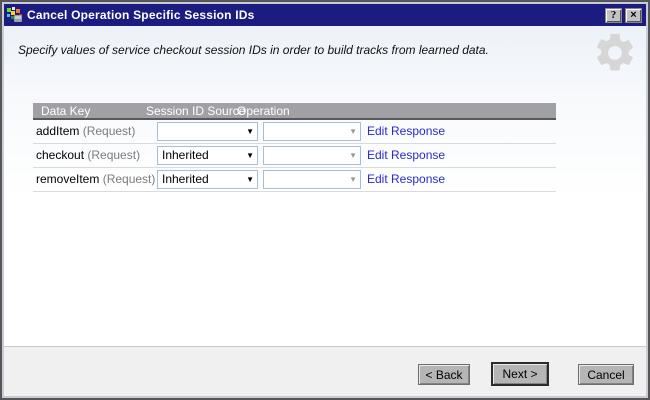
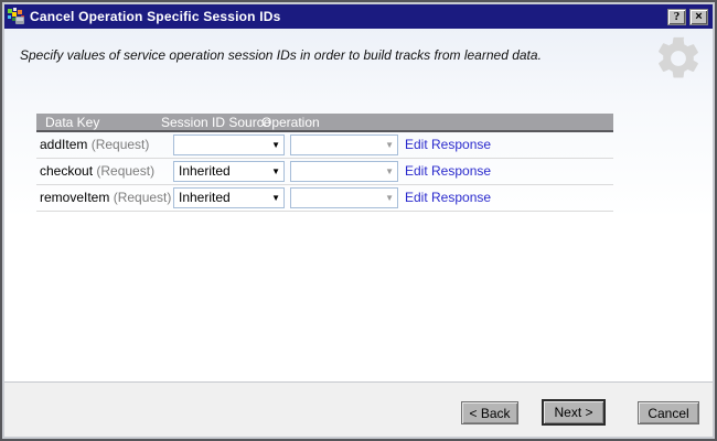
  Cancel Operation Specific Session IDs
  ?
  ×
- Specify values of service checkout session IDs in order to build tracks from learned data.
+ Specify values of service operation session IDs in order to build tracks from learned data.
  Data Key
  Session ID Source
  Operation
  addItem (Request)
  ▼
  ▼
  Edit Response
  checkout (Request)
  Inherited
  ▼
  ▼
  Edit Response
  removeItem (Request)
  Inherited
  ▼
  ▼
  Edit Response
  < Back
  Next >
  Cancel
